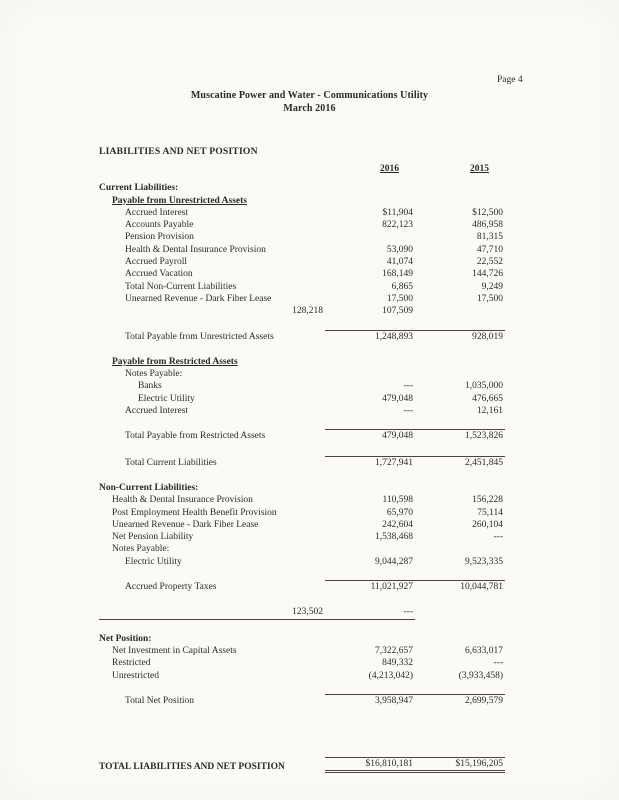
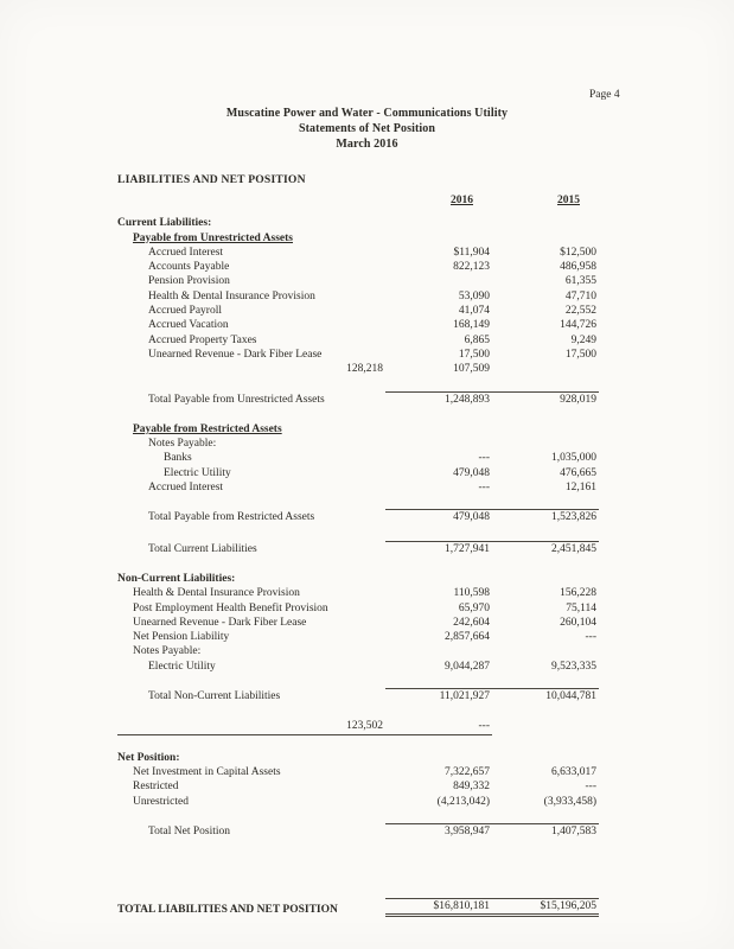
  Page 4
  Muscatine Power and Water - Communications Utility
+ Statements of Net Position
  March 2016
  LIABILITIES AND NET POSITION
  2016
  2015
  Current Liabilities:
  Payable from Unrestricted Assets
  Accrued Interest
  $11,904
  $12,500
  Accounts Payable
  822,123
  486,958
  Pension Provision
- 81,315
+ 61,355
  Health & Dental Insurance Provision
  53,090
  47,710
  Accrued Payroll
  41,074
  22,552
  Accrued Vacation
  168,149
  144,726
- Total Non-Current Liabilities
+ Accrued Property Taxes
  6,865
  9,249
  Unearned Revenue - Dark Fiber Lease
  17,500
  17,500
  128,218
  107,509
  Total Payable from Unrestricted Assets
  1,248,893
  928,019
  Payable from Restricted Assets
  Notes Payable:
  Banks
  ---
  1,035,000
  Electric Utility
  479,048
  476,665
  Accrued Interest
  ---
  12,161
  Total Payable from Restricted Assets
  479,048
  1,523,826
  Total Current Liabilities
  1,727,941
  2,451,845
  Non-Current Liabilities:
  Health & Dental Insurance Provision
  110,598
  156,228
  Post Employment Health Benefit Provision
  65,970
  75,114
  Unearned Revenue - Dark Fiber Lease
  242,604
  260,104
  Net Pension Liability
- 1,538,468
+ 2,857,664
  ---
  Notes Payable:
  Electric Utility
  9,044,287
  9,523,335
- Accrued Property Taxes
+ Total Non-Current Liabilities
  11,021,927
  10,044,781
  123,502
  ---
  Net Position:
  Net Investment in Capital Assets
  7,322,657
  6,633,017
  Restricted
  849,332
  ---
  Unrestricted
  (4,213,042)
  (3,933,458)
  Total Net Position
  3,958,947
- 2,699,579
+ 1,407,583
  TOTAL LIABILITIES AND NET POSITION
  $16,810,181
  $15,196,205
